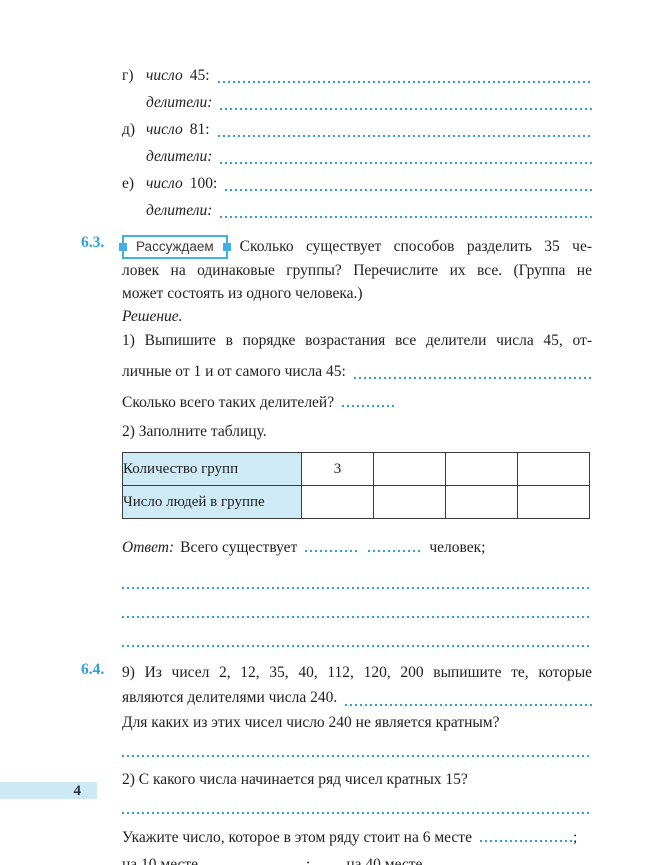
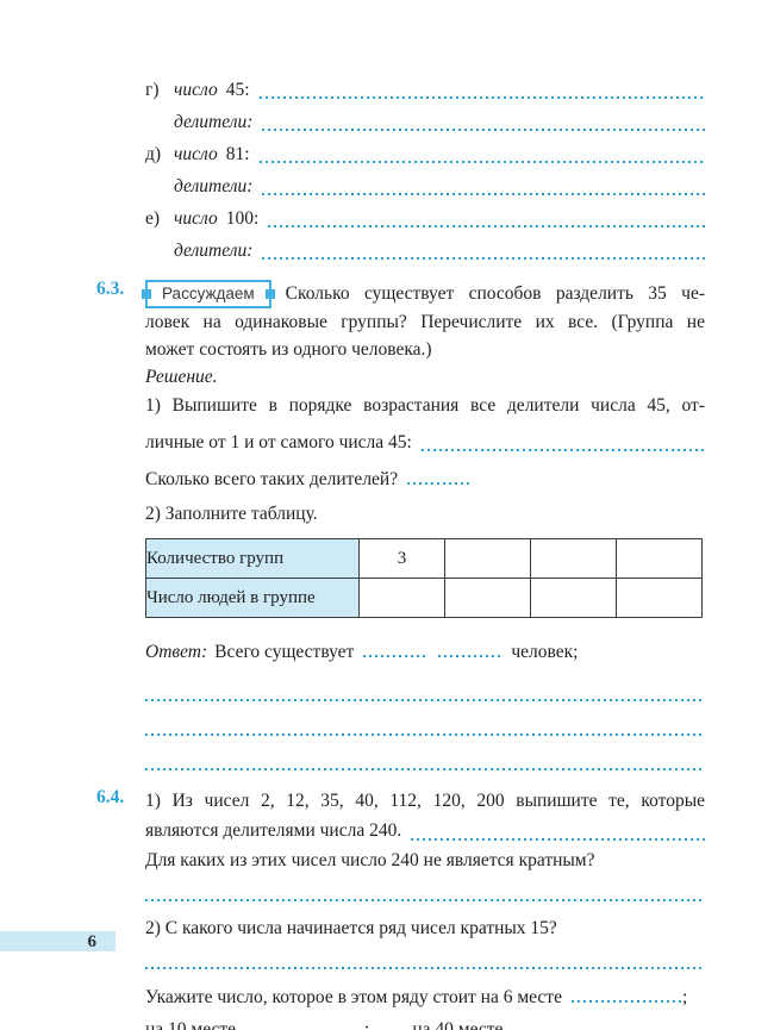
  г)
  число
  45:
  делители:
  д)
  число
  81:
  делители:
  е)
  число
  100:
  делители:
  6.3.
  Рассуждаем
  Сколько существует способов разделить 35 че-
  ловек на одинаковые группы? Перечислите их все. (Группа не
  может состоять из одного человека.)
  Решение.
  1) Выпишите в порядке возрастания все делители числа 45, от-
  личные от 1 и от самого числа 45:
  Сколько всего таких делителей?
  2) Заполните таблицу.
  Количество групп	3
  Число людей в группе
  Ответ:
  Всего существует
  человек;
  6.4.
- 9) Из чисел 2, 12, 35, 40, 112, 120, 200 выпишите те, которые
+ 1) Из чисел 2, 12, 35, 40, 112, 120, 200 выпишите те, которые
  являются делителями числа 240.
  Для каких из этих чисел число 240 не является кратным?
  2) С какого числа начинается ряд чисел кратных 15?
  Укажите число, которое в этом ряду стоит на 6 месте
  ;
- 4
+ 6
